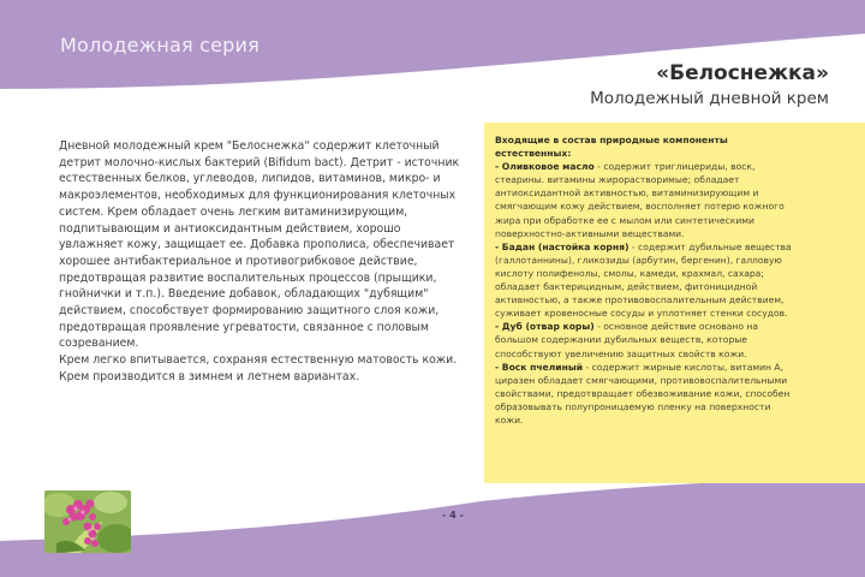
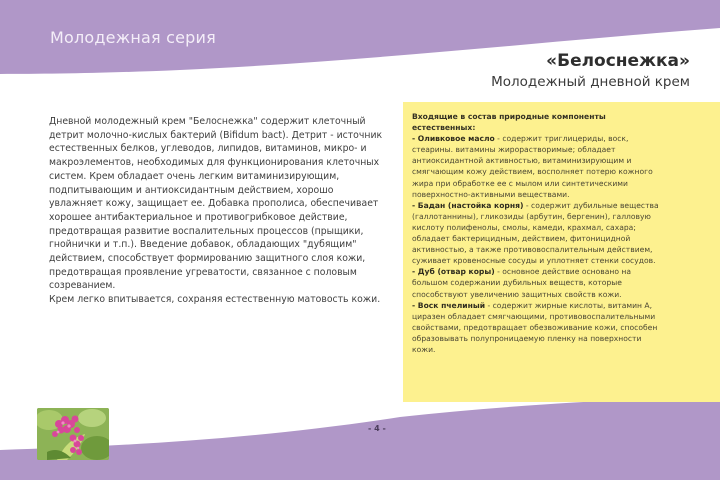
  Молодежная серия
  «Белоснежка»
  Молодежный дневной крем
  Дневной молодежный крем "Белоснежка" содержит клеточный детрит молочно-кислых бактерий (Bifidum bact). Детрит - источник естественных белков, углеводов, липидов, витаминов, микро- и макроэлементов, необходимых для функционирования клеточных систем. Крем обладает очень легким витаминизирующим, подпитывающим и антиоксидантным действием, хорошо увлажняет кожу, защищает ее. Добавка прополиса, обеспечивает хорошее антибактериальное и противогрибковое действие, предотвращая развитие воспалительных процессов (прыщики, гнойнички и т.п.). Введение добавок, обладающих "дубящим" действием, способствует формированию защитного слоя кожи, предотвращая проявление угреватости, связанное с половым созреванием.
  Крем легко впитывается, сохраняя естественную матовость кожи.
- Крем производится в зимнем и летнем вариантах.
  Входящие в состав природные компоненты естественных:
  - Оливковое масло - содержит триглицериды, воск, стеарины. витамины жирорастворимые; обладает антиоксидантной активностью, витаминизирующим и смягчающим кожу действием, восполняет потерю кожного жира при обработке ее с мылом или синтетическими поверхностно-активными веществами.
  - Бадан (настойка корня) - содержит дубильные вещества (галлотаннины), гликозиды (арбутин, бергенин), галловую кислоту полифенолы, смолы, камеди, крахмал, сахара; обладает бактерицидным, действием, фитоницидной активностью, а также противовоспалительным действием, суживает кровеносные сосуды и уплотняет стенки сосудов.
  - Дуб (отвар коры) - основное действие основано на большом содержании дубильных веществ, которые способствуют увеличению защитных свойств кожи.
  - Воск пчелиный - содержит жирные кислоты, витамин А, циразен обладает смягчающими, противовоспалительными свойствами, предотвращает обезвоживание кожи, способен образовывать полупроницаемую пленку на поверхности кожи.
  - 4 -
